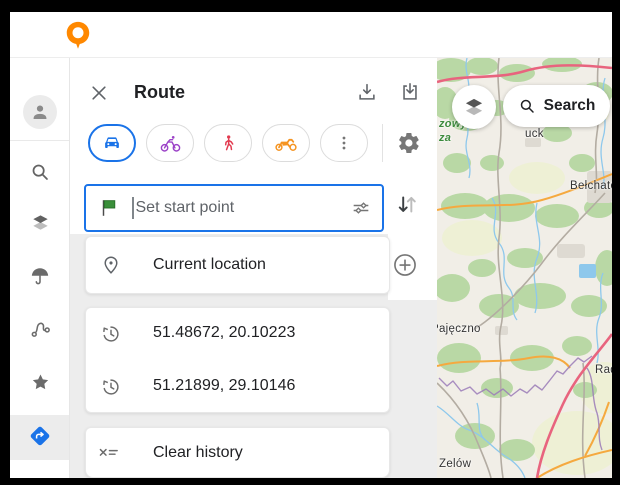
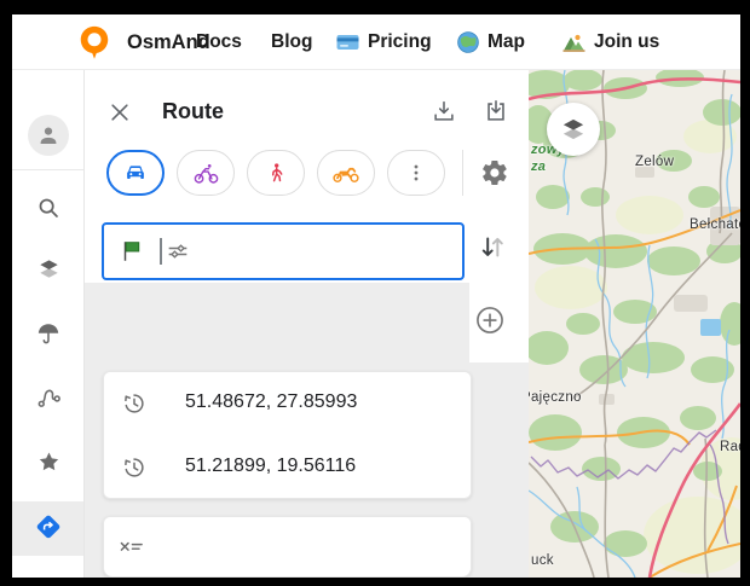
+ OsmAnd
+ Docs
+ Blog
+ Pricing
+ Map
+ Join us
  Route
- Set start point
- Current location
- 51.48672, 20.10223
+ 51.48672, 27.85993
- 51.21899, 29.10146
+ 51.21899, 19.56116
- Clear history
  zow
  za
- uck
+ Zelów
  Bełchat
  ajęczno
- Zelów
+ uck
- Search
